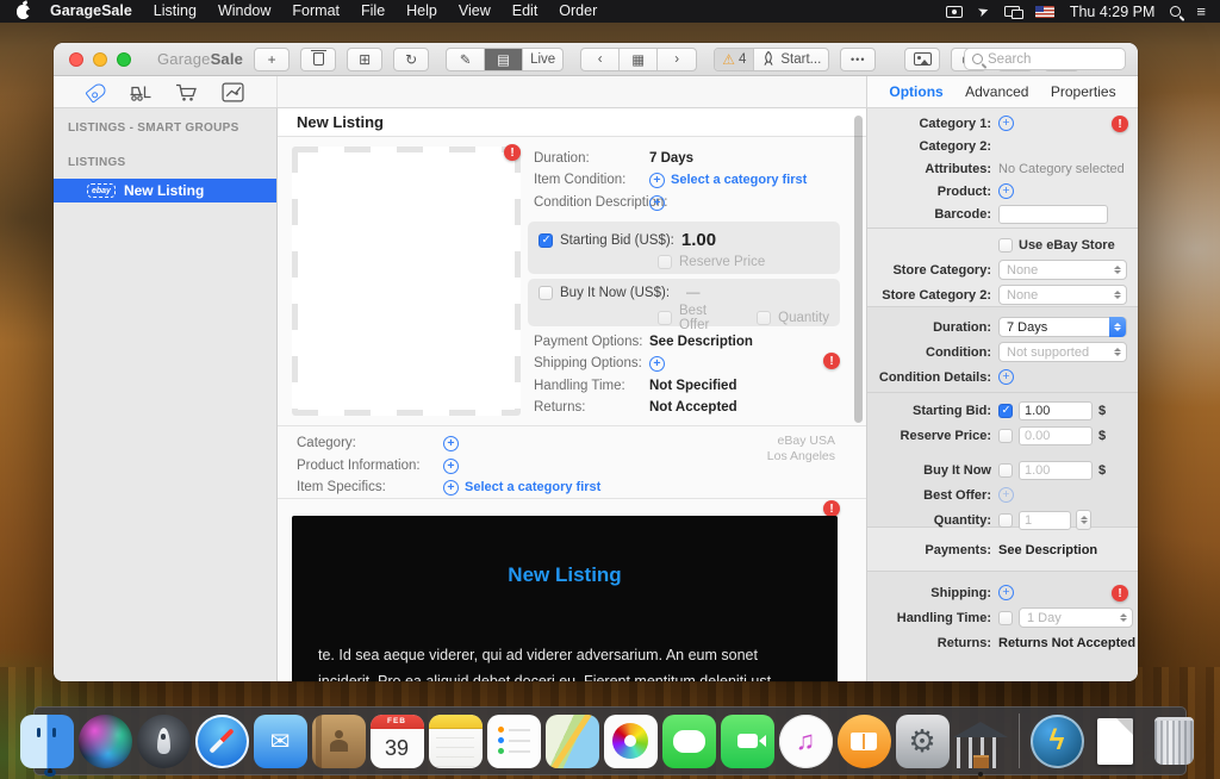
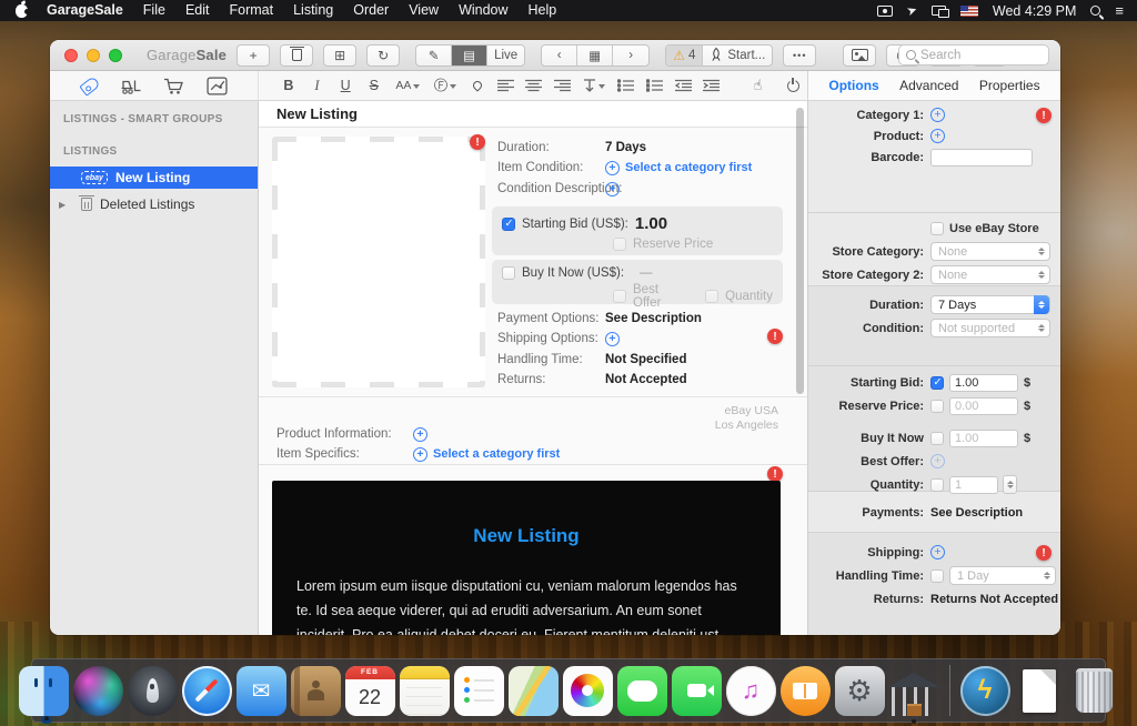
  GarageSale
- Listing
+ File
- Window
+ Edit
  Format
- File
+ Listing
- Help
+ Order
  View
- Edit
+ Window
- Order
+ Help
- Thu 4:29 PM
+ Wed 4:29 PM
  ≡
  GarageSale
  +
  ⊞
  ↻
  ✎
  ▤
  Live
  ‹
  ▦
  ›
  ⚠
  4
  Start...
  •••
  Search
+ B
+ I
+ U
+ S
+ AA
+ Ⓕ
+ ☝
  Options
  Advanced
  Properties
  LISTINGS - SMART GROUPS
  LISTINGS
  New Listing
+ ▶
+ Deleted Listings
  New Listing
  Duration:
  7 Days
  Item Condition:
  Select a category first
  Condition Description:
  Starting Bid (US$):
  1.00
  Reserve Price
  Buy It Now (US$):
  —
  Best Offer
  Quantity
  Payment Options:
  See Description
  Shipping Options:
  Handling Time:
  Not Specified
  Returns:
  Not Accepted
- Category:
  Product Information:
  Item Specifics:
  Select a category first
  eBay USA
  Los Angeles
  New Listing
+ Lorem ipsum eum iisque disputationi cu, veniam malorum legendos has
- te. Id sea aeque viderer, qui ad viderer adversarium. An eum sonet
+ te. Id sea aeque viderer, qui ad eruditi adversarium. An eum sonet
  Category 1:
- Category 2:
- Attributes:
- No Category selected
  Product:
  Barcode:
  Use eBay Store
  Store Category:
  None
  Store Category 2:
  None
  Duration:
  7 Days
  Condition:
  Not supported
- Condition Details:
  Starting Bid:
  1.00
  $
  Reserve Price:
  0.00
  $
  Buy It Now
  1.00
  $
  Best Offer:
  Quantity:
  1
  Payments:
  See Description
  Shipping:
  Handling Time:
  1 Day
  Returns:
  Returns Not Accepted
  ✉
- 39
+ 22
  ♫
  ⚙
  ϟ
